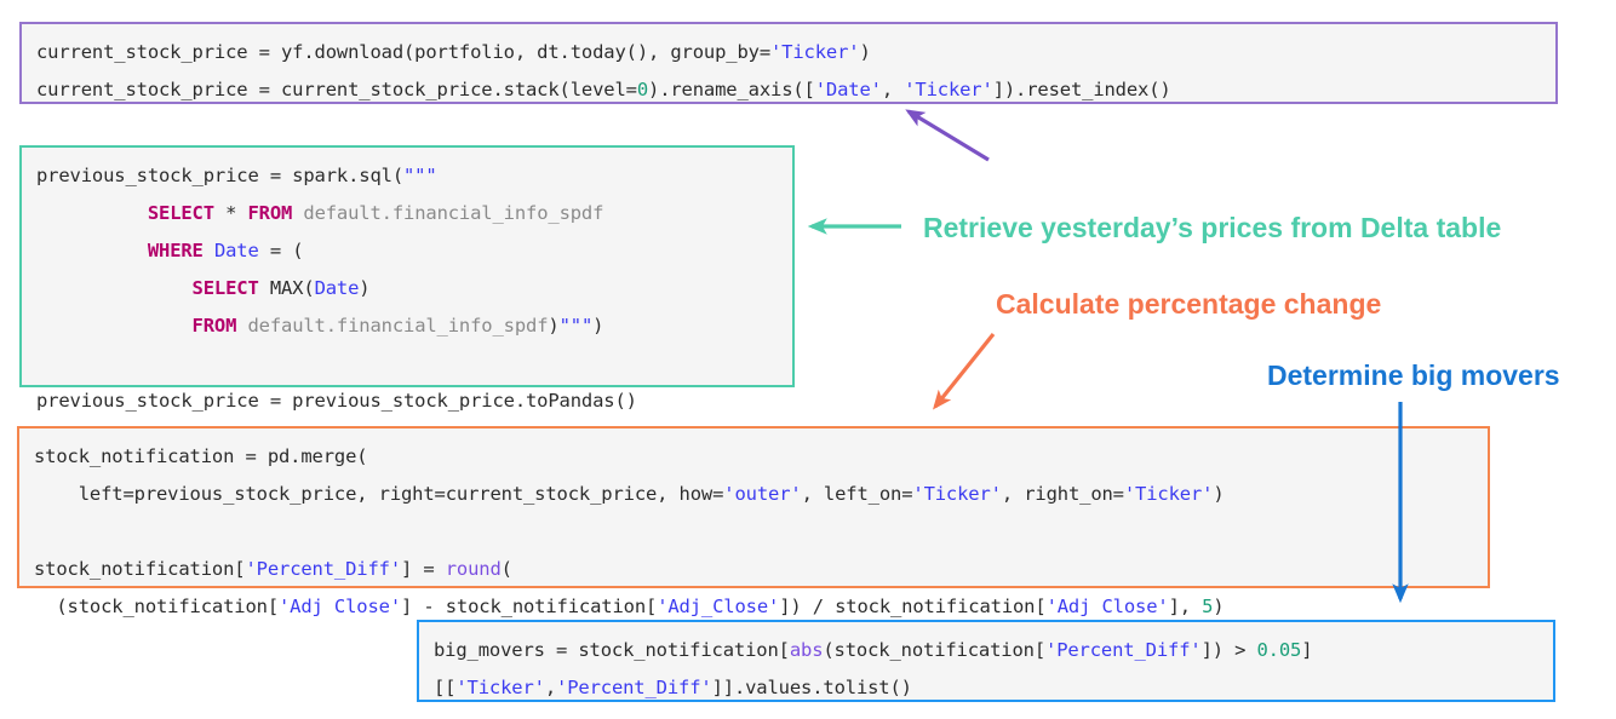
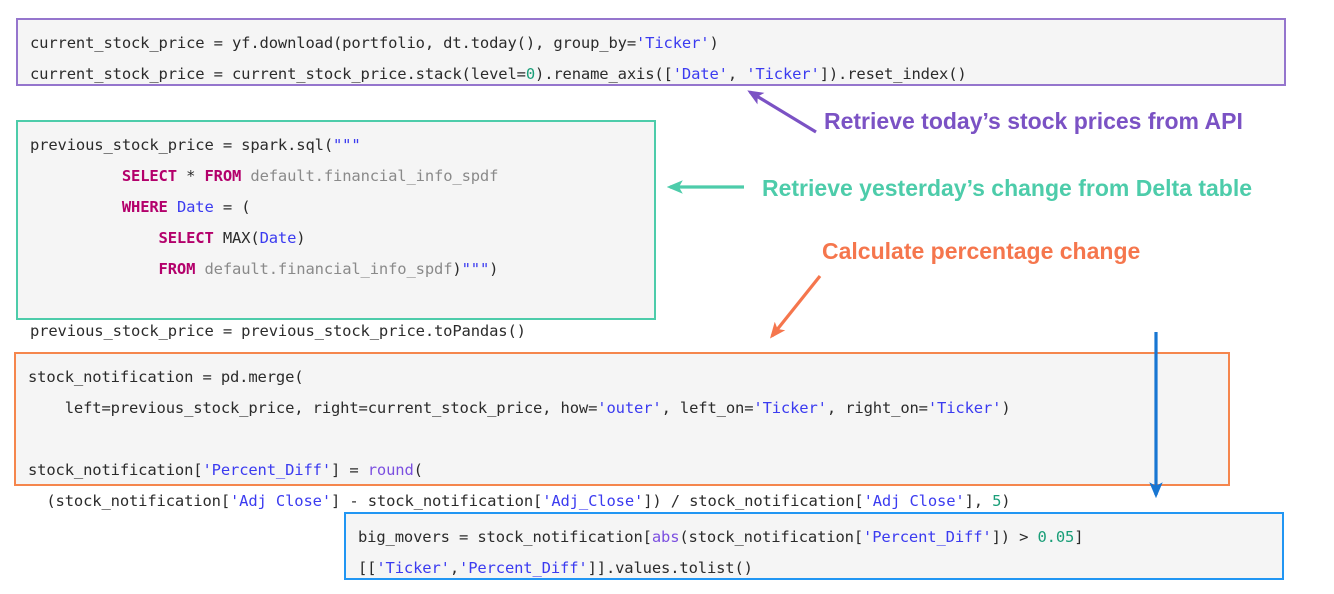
  current_stock_price = yf.download(portfolio, dt.today(), group_by='Ticker')
  current_stock_price = current_stock_price.stack(level=0).rename_axis(['Date', 'Ticker']).reset_index()
  previous_stock_price = spark.sql("""
  SELECT * FROM default.financial_info_spdf
  WHERE Date = (
  SELECT MAX(Date)
  FROM default.financial_info_spdf)""")
  previous_stock_price = previous_stock_price.toPandas()
  stock_notification = pd.merge(
  left=previous_stock_price, right=current_stock_price, how='outer', left_on='Ticker', right_on='Ticker')
  stock_notification['Percent_Diff'] = round(
  (stock_notification['Adj Close'] - stock_notification['Adj_Close']) / stock_notification['Adj Close'], 5)
  big_movers = stock_notification[abs(stock_notification['Percent_Diff']) > 0.05]
  [['Ticker','Percent_Diff']].values.tolist()
+ Retrieve today’s stock prices from API
- Retrieve yesterday’s prices from Delta table
+ Retrieve yesterday’s change from Delta table
  Calculate percentage change
- Determine big movers
